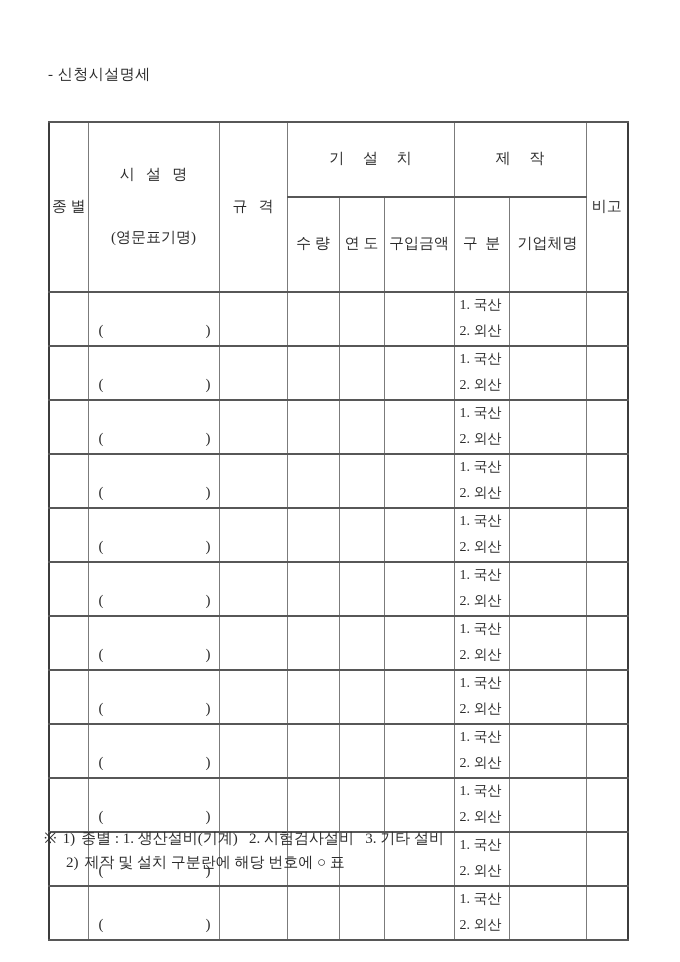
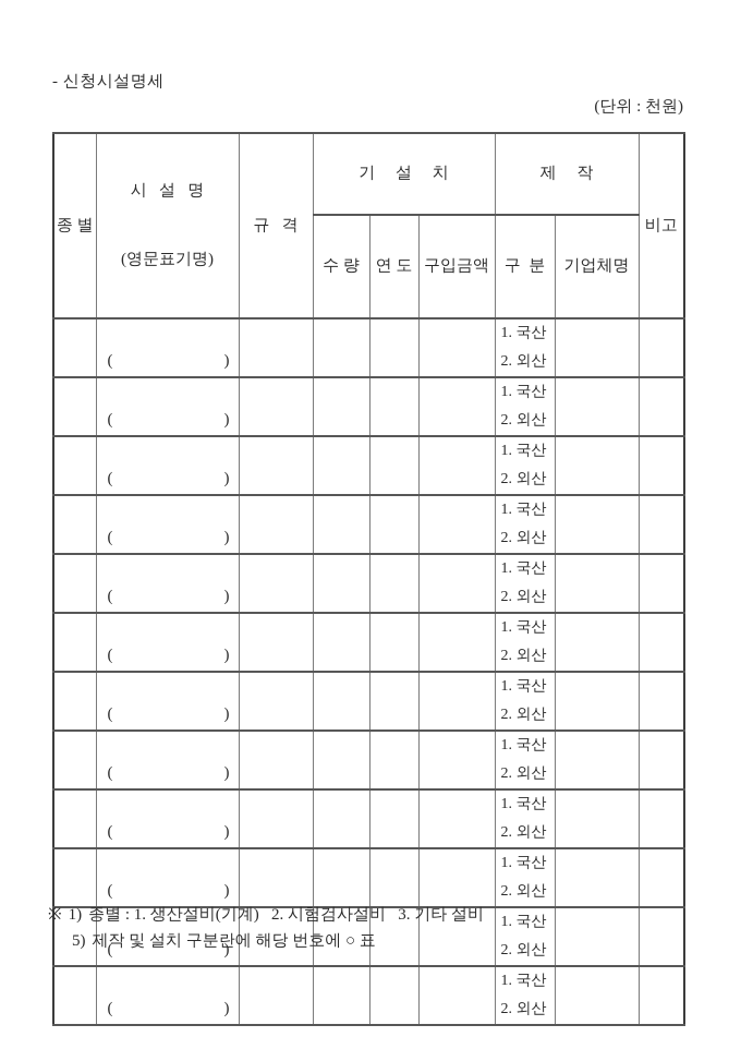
  - 신청시설명세
+ (단위 : 천원)
  종 별	시 설 명 (영문표기명)	규 격	기 설 치	제 작	비고
  수 량	연 도	구입금액	구 분	기업체명
  	( )					1. 국산 2. 외산
  	( )					1. 국산 2. 외산
  	( )					1. 국산 2. 외산
  	( )					1. 국산 2. 외산
  	( )					1. 국산 2. 외산
  	( )					1. 국산 2. 외산
  	( )					1. 국산 2. 외산
  	( )					1. 국산 2. 외산
  	( )					1. 국산 2. 외산
  	( )					1. 국산 2. 외산
  	( )					1. 국산 2. 외산
  	( )					1. 국산 2. 외산
  ※
  1)
  종별 : 1. 생산설비(기계) 2. 시험검사설비 3. 기타 설비
- 2)
+ 5)
  제작 및 설치 구분란에 해당 번호에 ○ 표
